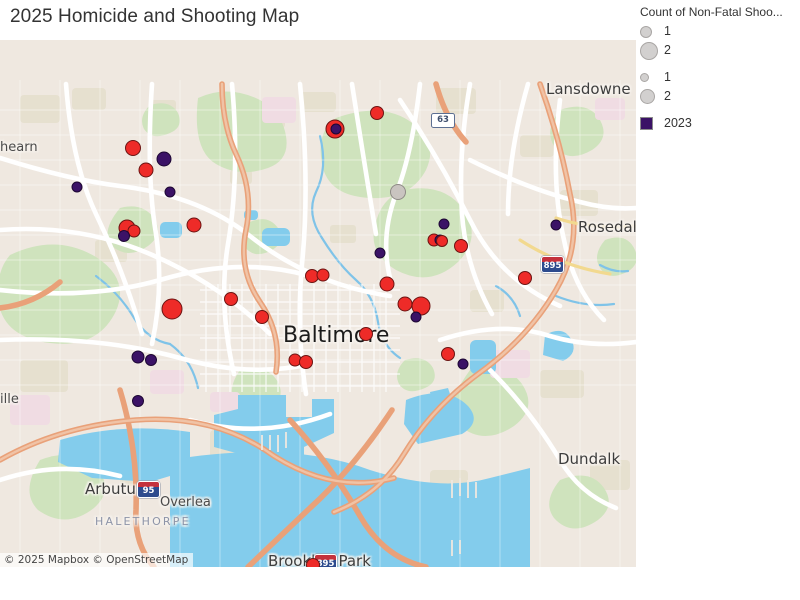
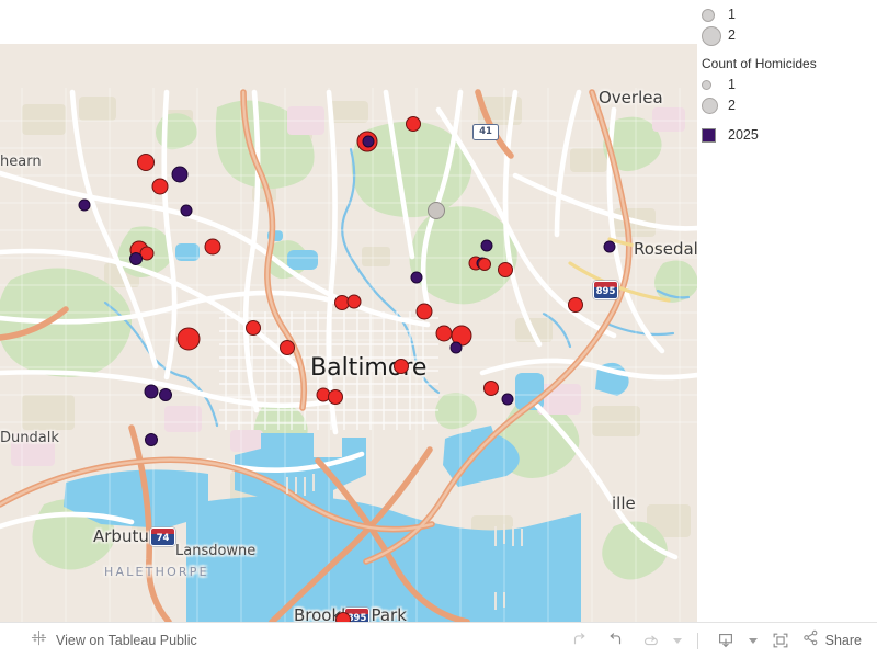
- 2025 Homicide and Shooting Map
  Baltime
- Lansdowne
+ Overlea
  Rosedal
- Dundalk
+ ille
  Arbutu
- Overlea
+ Lansdowne
  hearn
- ille
+ Dundalk
  HALETHORPE
- 63
+ 41
  895
- 95
+ 74
- © 2025 Mapbox © OpenStreetMap
- Count of Non-Fatal Shoo...
  1
  2
+ Count of Homicides
  1
  2
- 2023
+ 2025
+ View on Tableau Public
+ Share
